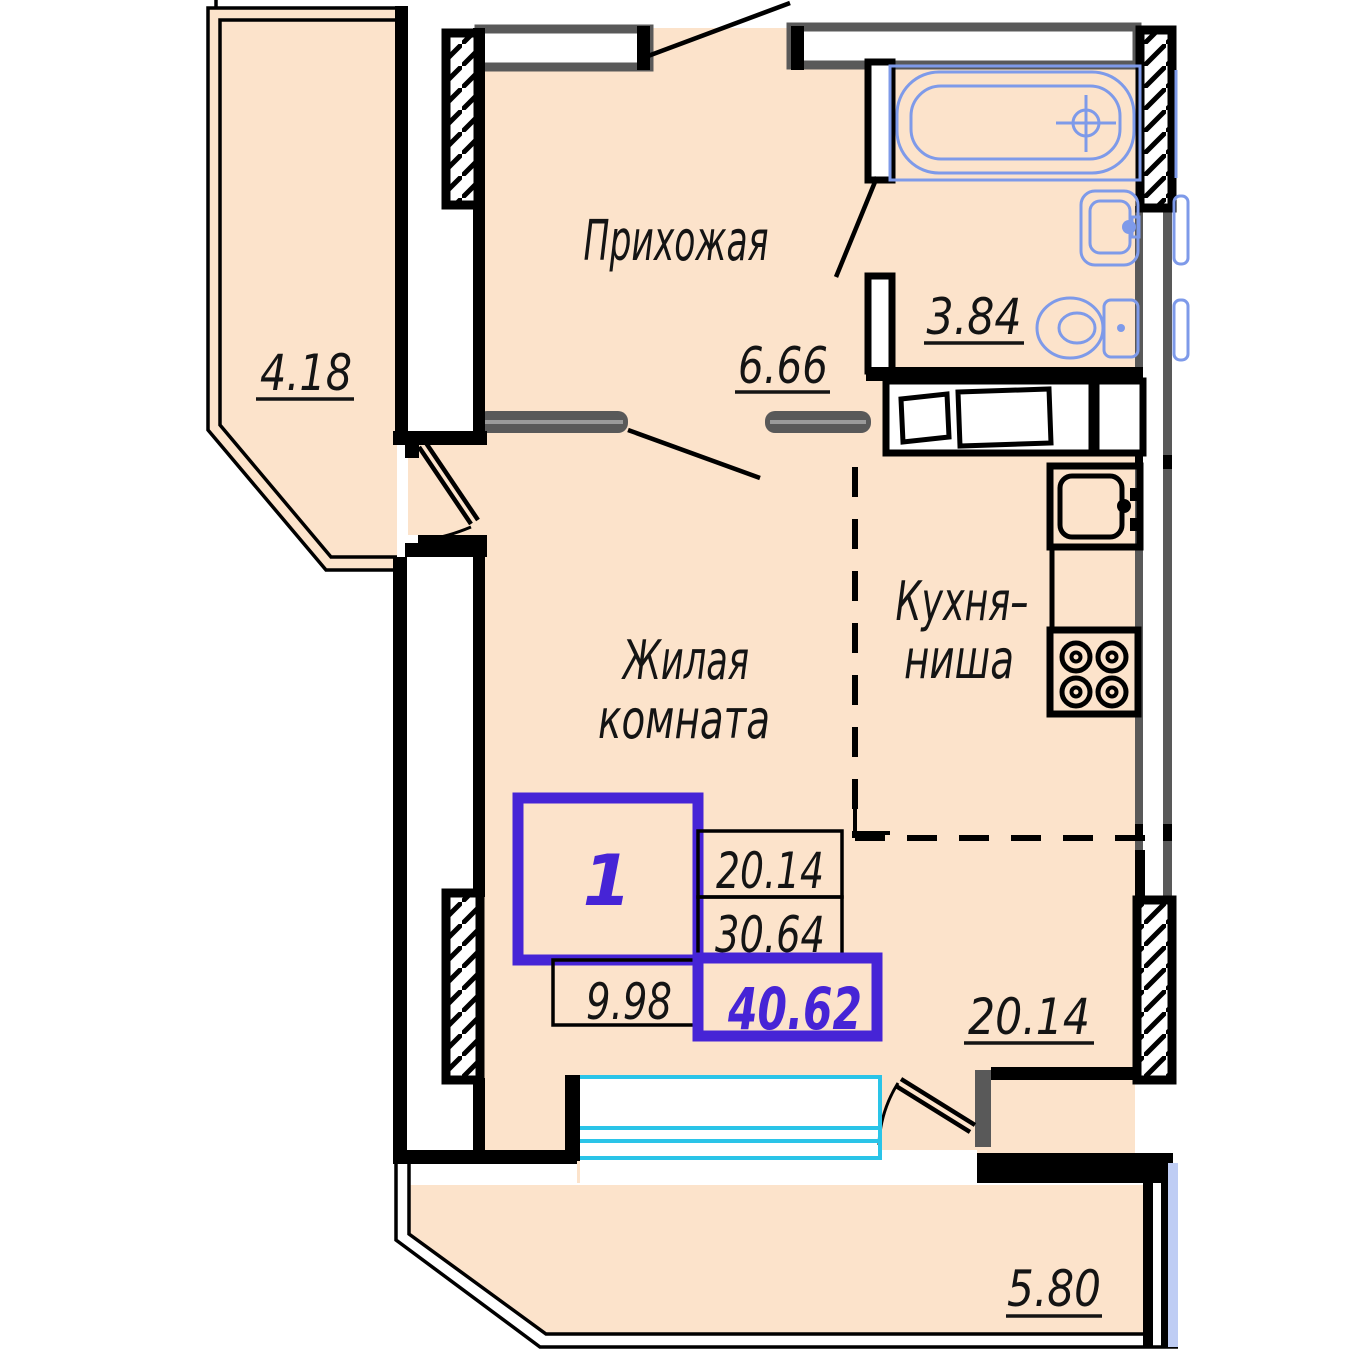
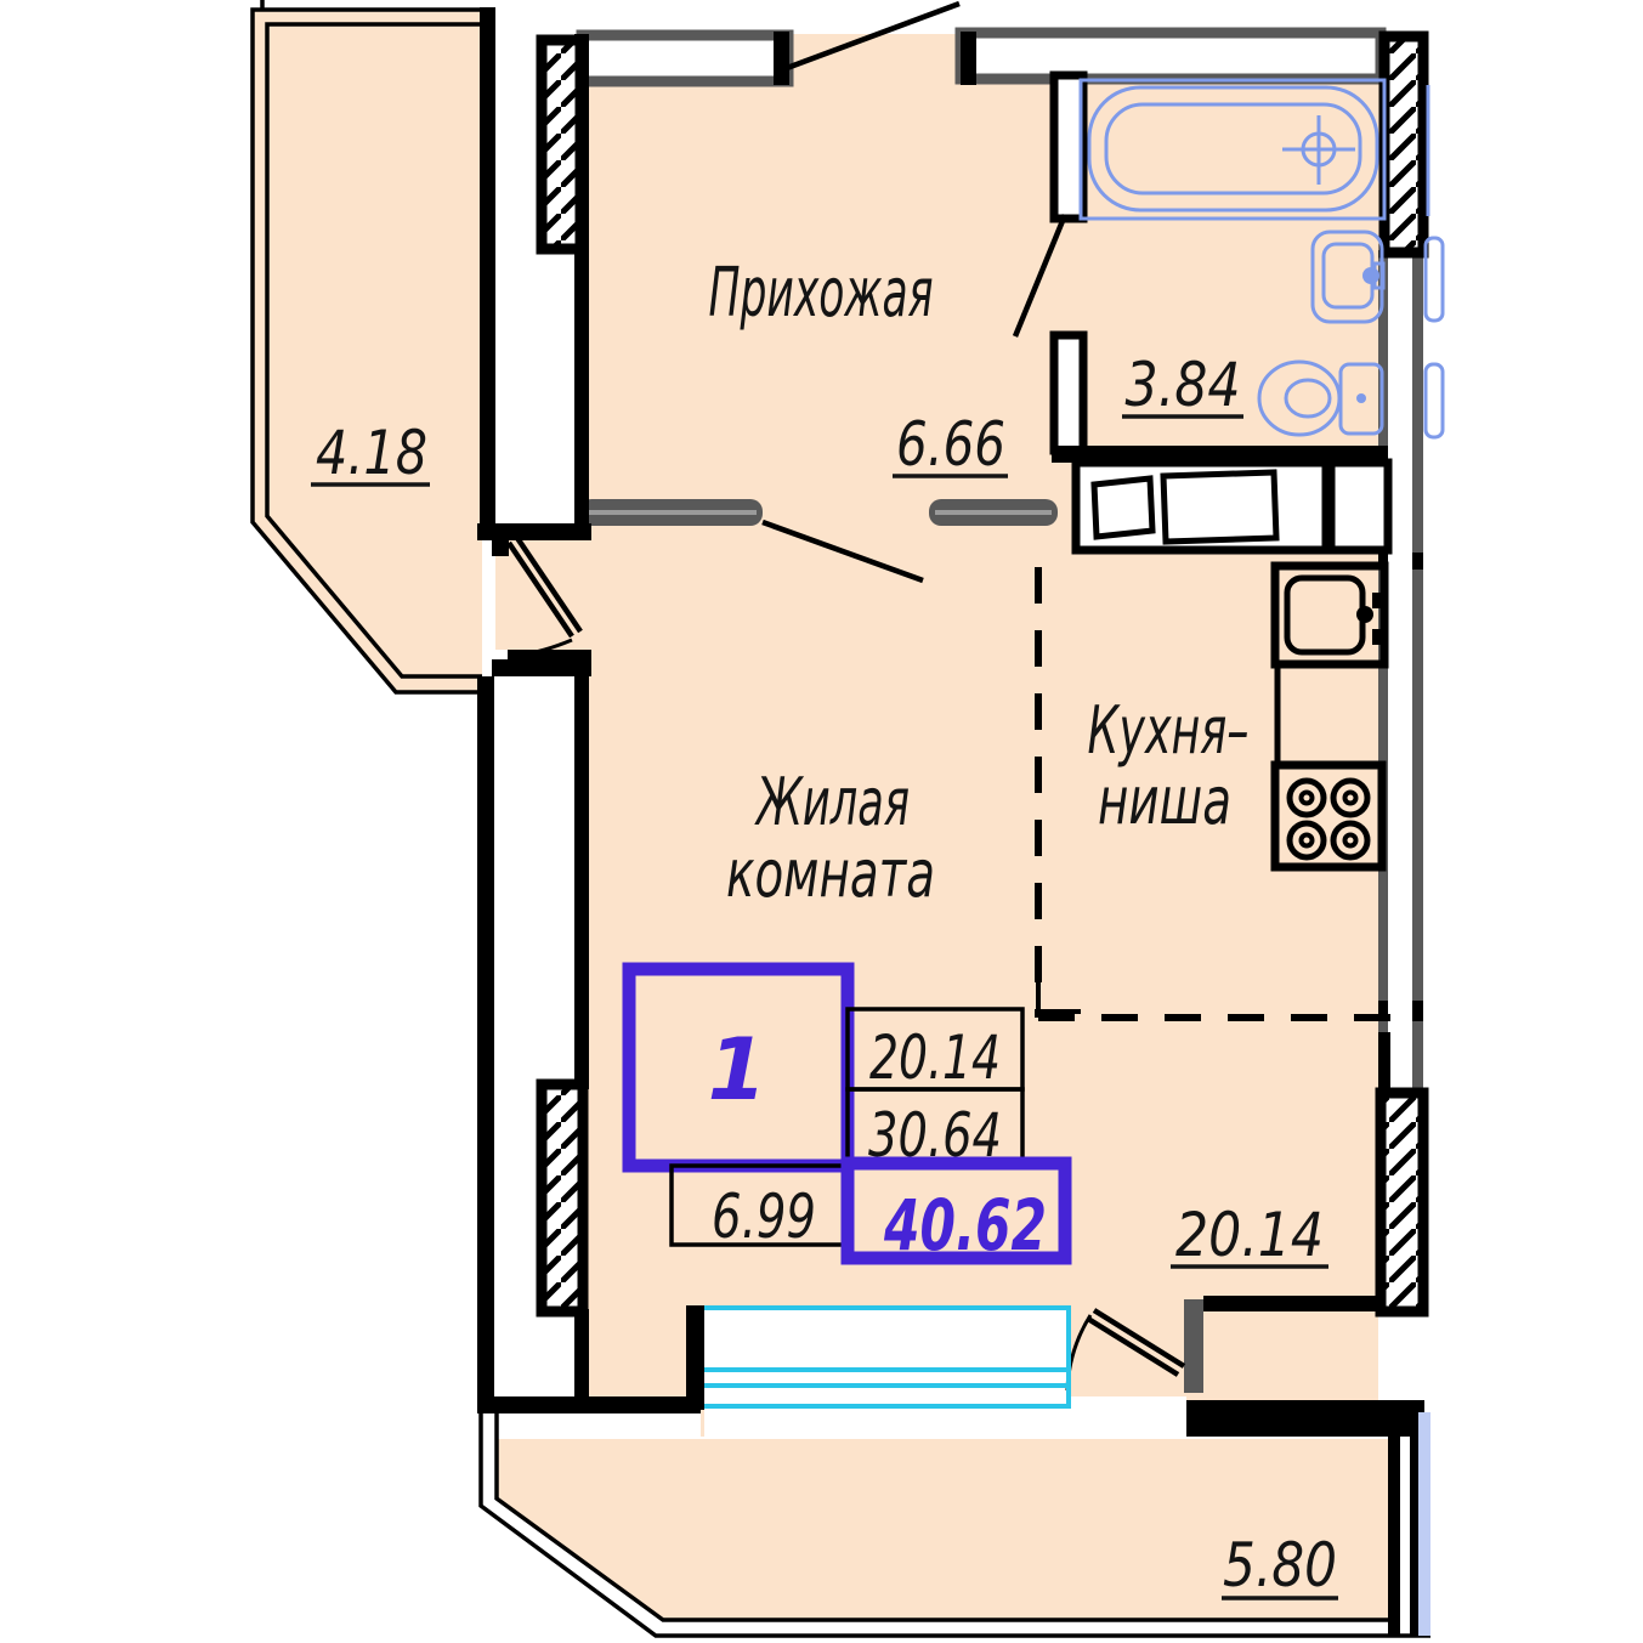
  1
  20.14
  30.64
- 9.98
+ 6.99
  40.62
  Прихожая
  6.66
  3.84
  4.18
  Жилая
  комната
  Кухня–
  ниша
  20.14
  5.80
